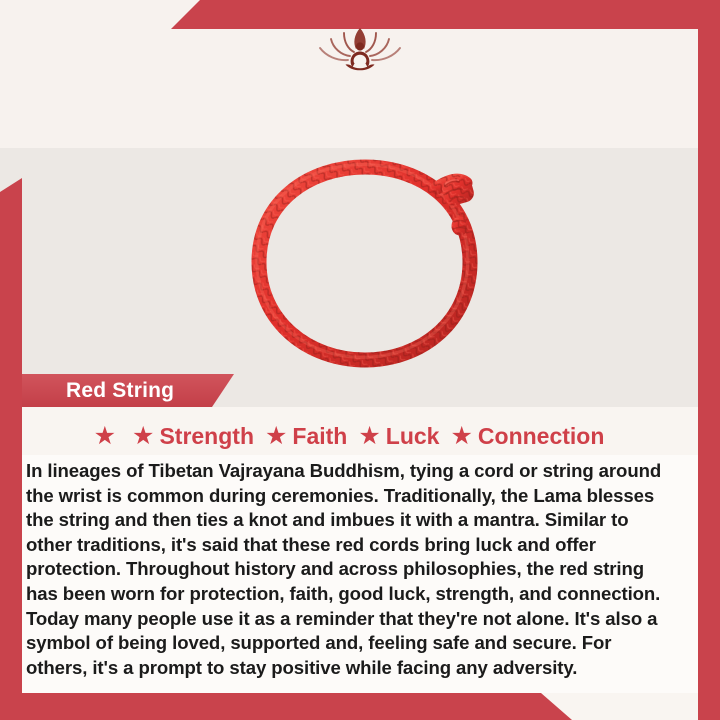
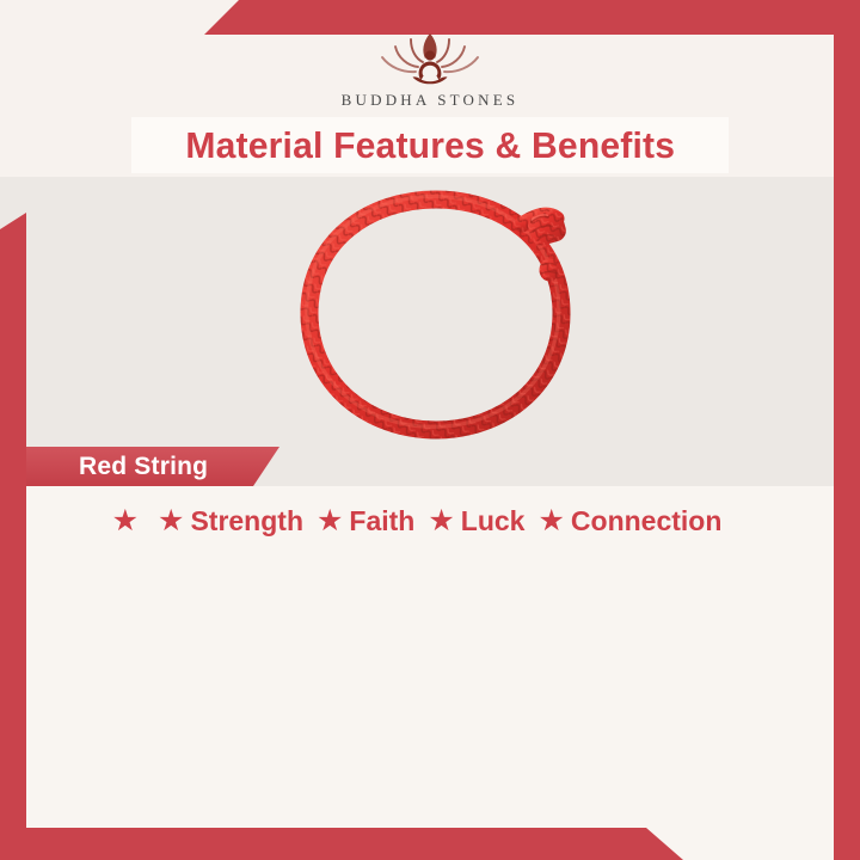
+ BUDDHA STONES
+ Material Features & Benefits
  Red String
  ★
  ★
  Strength
  ★
  Faith
  ★
  Luck
  ★
  Connection
- In lineages of Tibetan Vajrayana Buddhism, tying a cord or string around the wrist is common during ceremonies. Traditionally, the Lama blesses the string and then ties a knot and imbues it with a mantra. Similar to other traditions, it's said that these red cords bring luck and offer protection. Throughout history and across philosophies, the red string has been worn for protection, faith, good luck, strength, and connection. Today many people use it as a reminder that they're not alone. It's also a symbol of being loved, supported and, feeling safe and secure. For others, it's a prompt to stay positive while facing any adversity.
